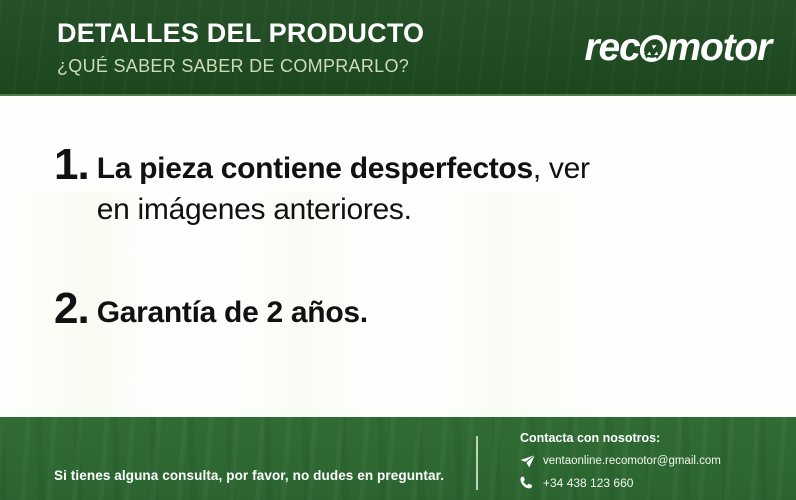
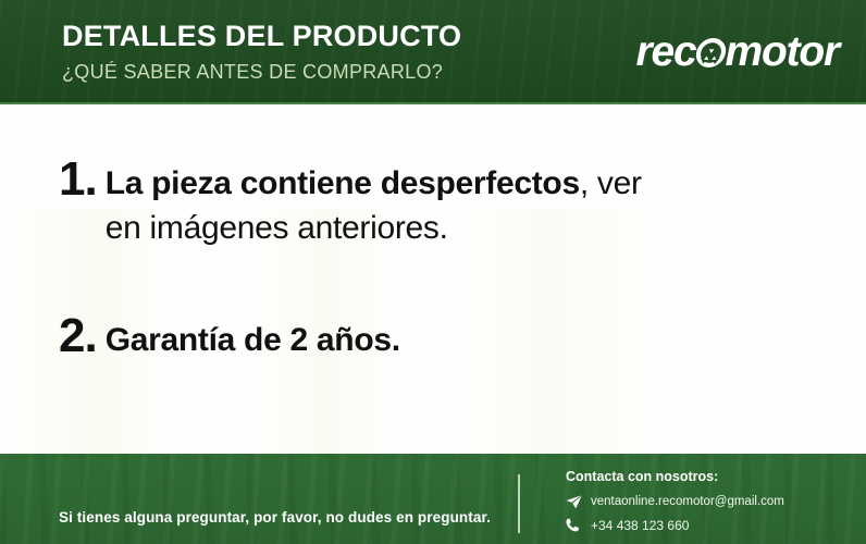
  DETALLES DEL PRODUCTO
- ¿QUÉ SABER SABER DE COMPRARLO?
+ ¿QUÉ SABER ANTES DE COMPRARLO?
  rec
  motor
  1.
  La pieza contiene desperfectos, ver en imágenes anteriores.
  2.
  Garantía de 2 años.
- Si tienes alguna consulta, por favor, no dudes en preguntar.
+ Si tienes alguna preguntar, por favor, no dudes en preguntar.
  Contacta con nosotros:
  ventaonline.recomotor@gmail.com
  +34 438 123 660
